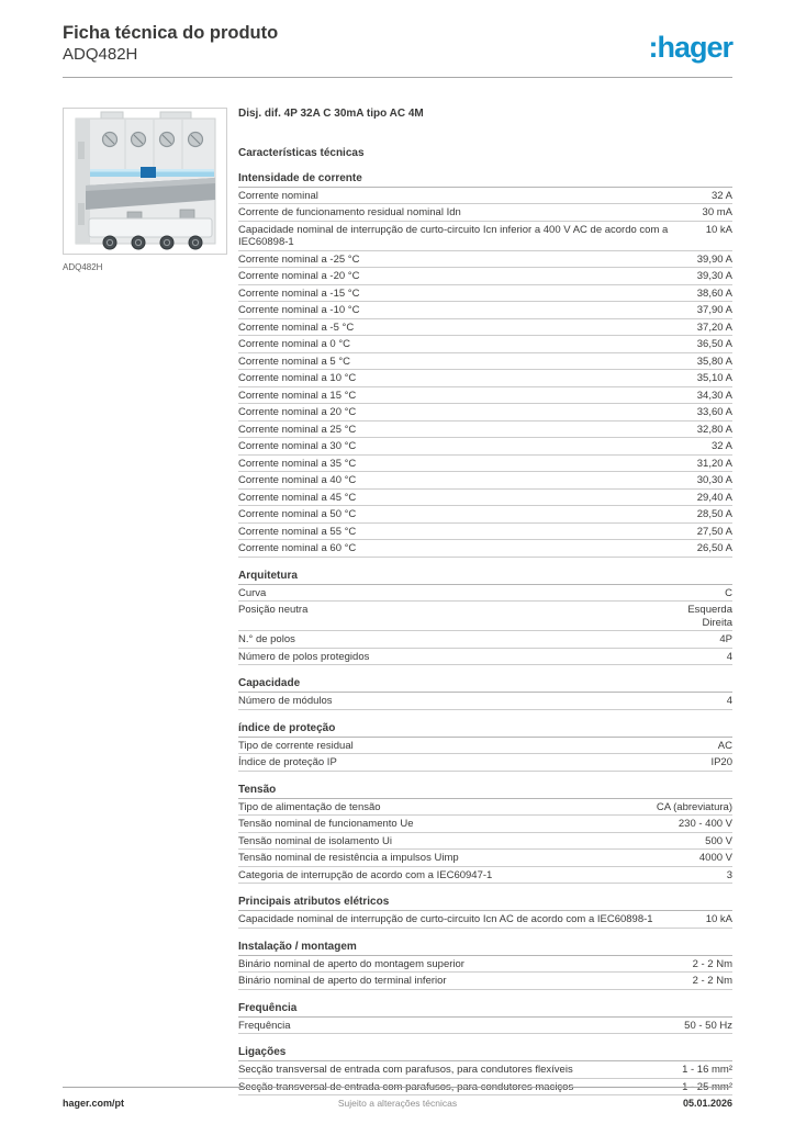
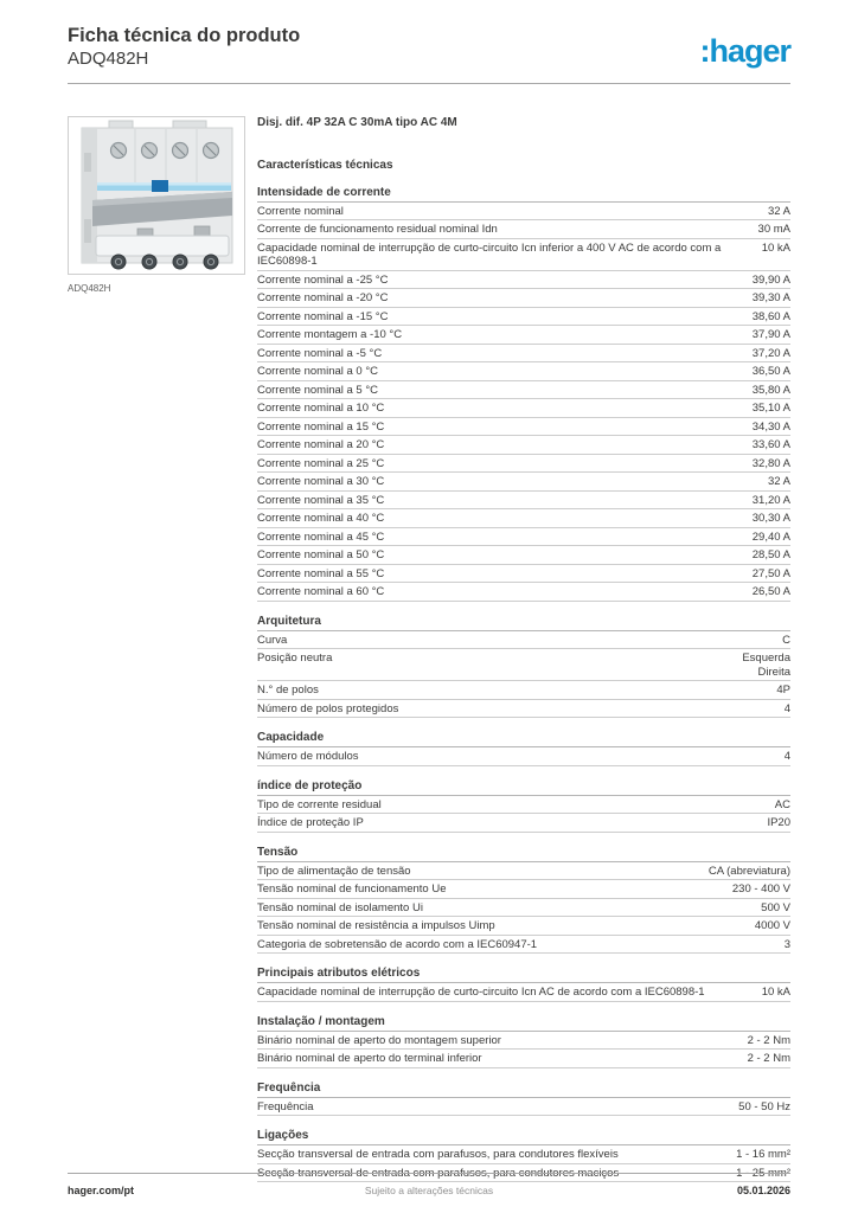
  Ficha técnica do produto
  ADQ482H
  :hager
  ADQ482H
  Disj. dif. 4P 32A C 30mA tipo AC 4M
  Características técnicas
  Intensidade de corrente
  Corrente nominal
  32 A
  Corrente de funcionamento residual nominal Idn
  30 mA
  Capacidade nominal de interrupção de curto-circuito Icn inferior a 400 V AC de acordo com a IEC60898-1
  10 kA
  Corrente nominal a -25 °C
  39,90 A
  Corrente nominal a -20 °C
  39,30 A
  Corrente nominal a -15 °C
  38,60 A
- Corrente nominal a -10 °C
+ Corrente montagem a -10 °C
  37,90 A
  Corrente nominal a -5 °C
  37,20 A
  Corrente nominal a 0 °C
  36,50 A
  Corrente nominal a 5 °C
  35,80 A
  Corrente nominal a 10 °C
  35,10 A
  Corrente nominal a 15 °C
  34,30 A
  Corrente nominal a 20 °C
  33,60 A
  Corrente nominal a 25 °C
  32,80 A
  Corrente nominal a 30 °C
  32 A
  Corrente nominal a 35 °C
  31,20 A
  Corrente nominal a 40 °C
  30,30 A
  Corrente nominal a 45 °C
  29,40 A
  Corrente nominal a 50 °C
  28,50 A
  Corrente nominal a 55 °C
  27,50 A
  Corrente nominal a 60 °C
  26,50 A
  Arquitetura
  Curva
  C
  Posição neutra
  Esquerda
  Direita
  N.° de polos
  4P
  Número de polos protegidos
  4
  Capacidade
  Número de módulos
  4
  índice de proteção
  Tipo de corrente residual
  AC
  Índice de proteção IP
  IP20
  Tensão
  Tipo de alimentação de tensão
  CA (abreviatura)
  Tensão nominal de funcionamento Ue
  230 - 400 V
  Tensão nominal de isolamento Ui
  500 V
  Tensão nominal de resistência a impulsos Uimp
  4000 V
- Categoria de interrupção de acordo com a IEC60947-1
+ Categoria de sobretensão de acordo com a IEC60947-1
  3
  Principais atributos elétricos
  Capacidade nominal de interrupção de curto-circuito Icn AC de acordo com a IEC60898-1
  10 kA
  Instalação / montagem
  Binário nominal de aperto do montagem superior
  2 - 2 Nm
  Binário nominal de aperto do terminal inferior
  2 - 2 Nm
  Frequência
  Frequência
  50 - 50 Hz
  Ligações
  Secção transversal de entrada com parafusos, para condutores flexíveis
  1 - 16 mm²
  Secção transversal de entrada com parafusos, para condutores maciços
  1 - 25 mm²
  Sujeito a alterações técnicas
  hager.com/pt
  05.01.2026
